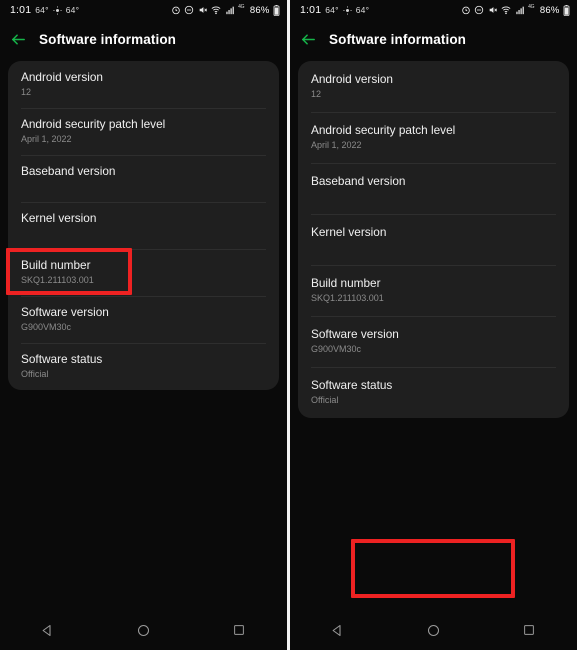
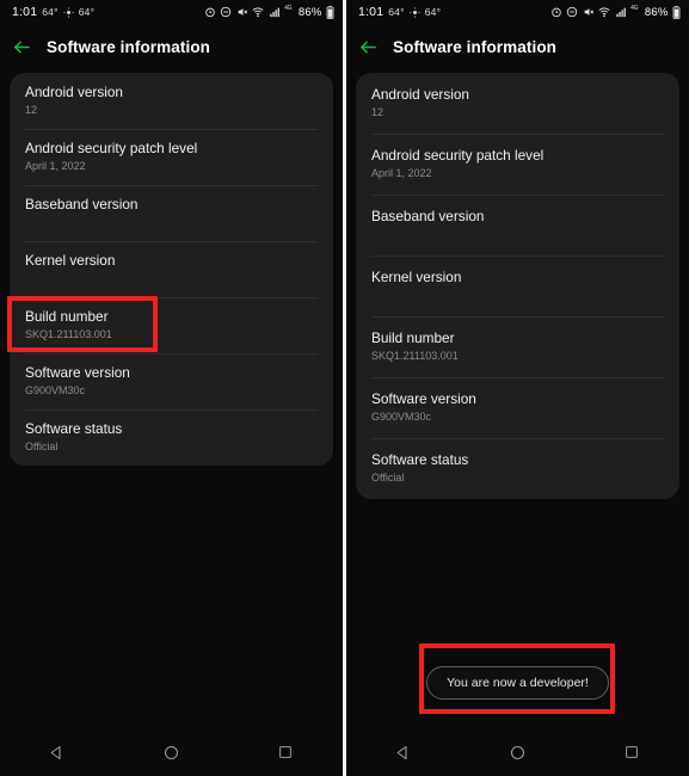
  1:01
  64°
  64°
  86%
  Software information
  Android version
  12
  Android security patch level
  April 1, 2022
  Baseband version
  Kernel version
  Build number
  SKQ1.211103.001
  Software version
  G900VM30c
  Software status
  Official
  1:01
  64°
  64°
  86%
  Software information
  Android version
  12
  Android security patch level
  April 1, 2022
  Baseband version
  Kernel version
  Build number
  SKQ1.211103.001
  Software version
  G900VM30c
  Software status
  Official
+ You are now a developer!
